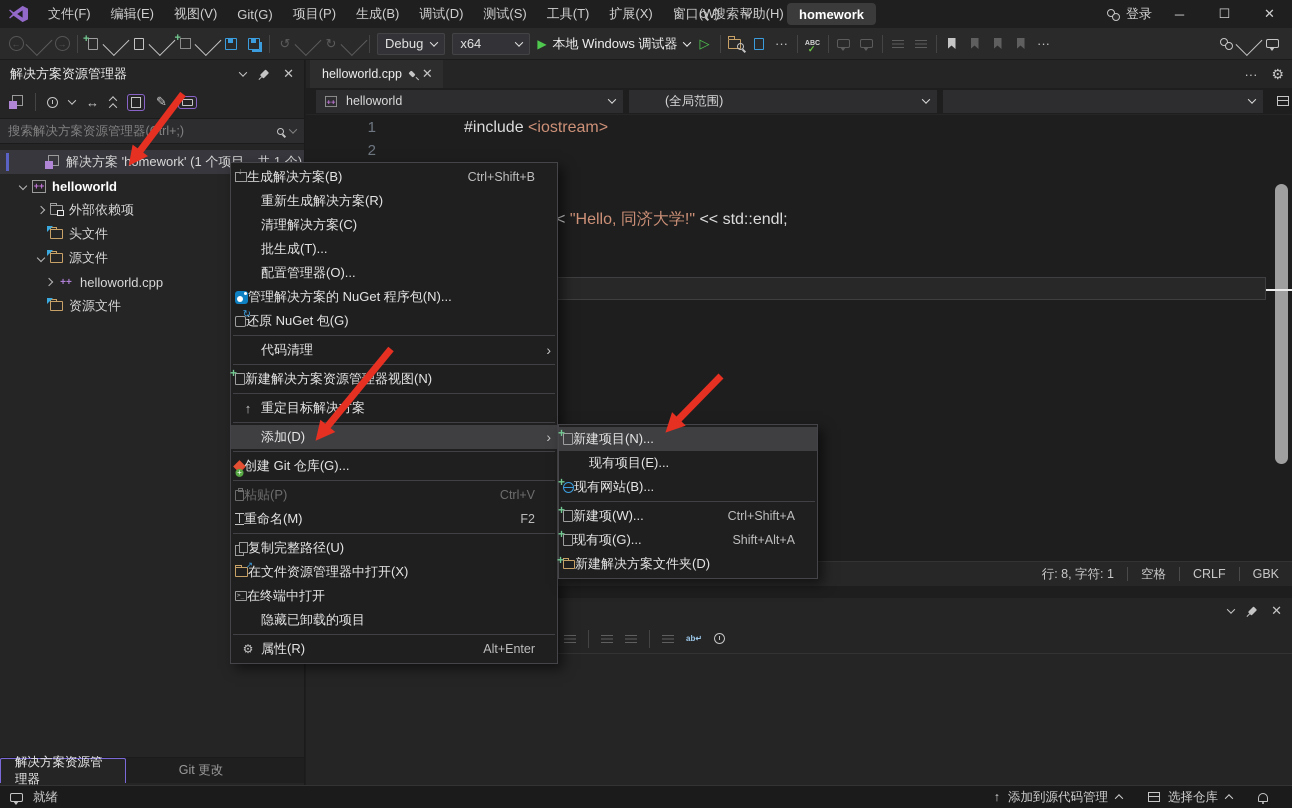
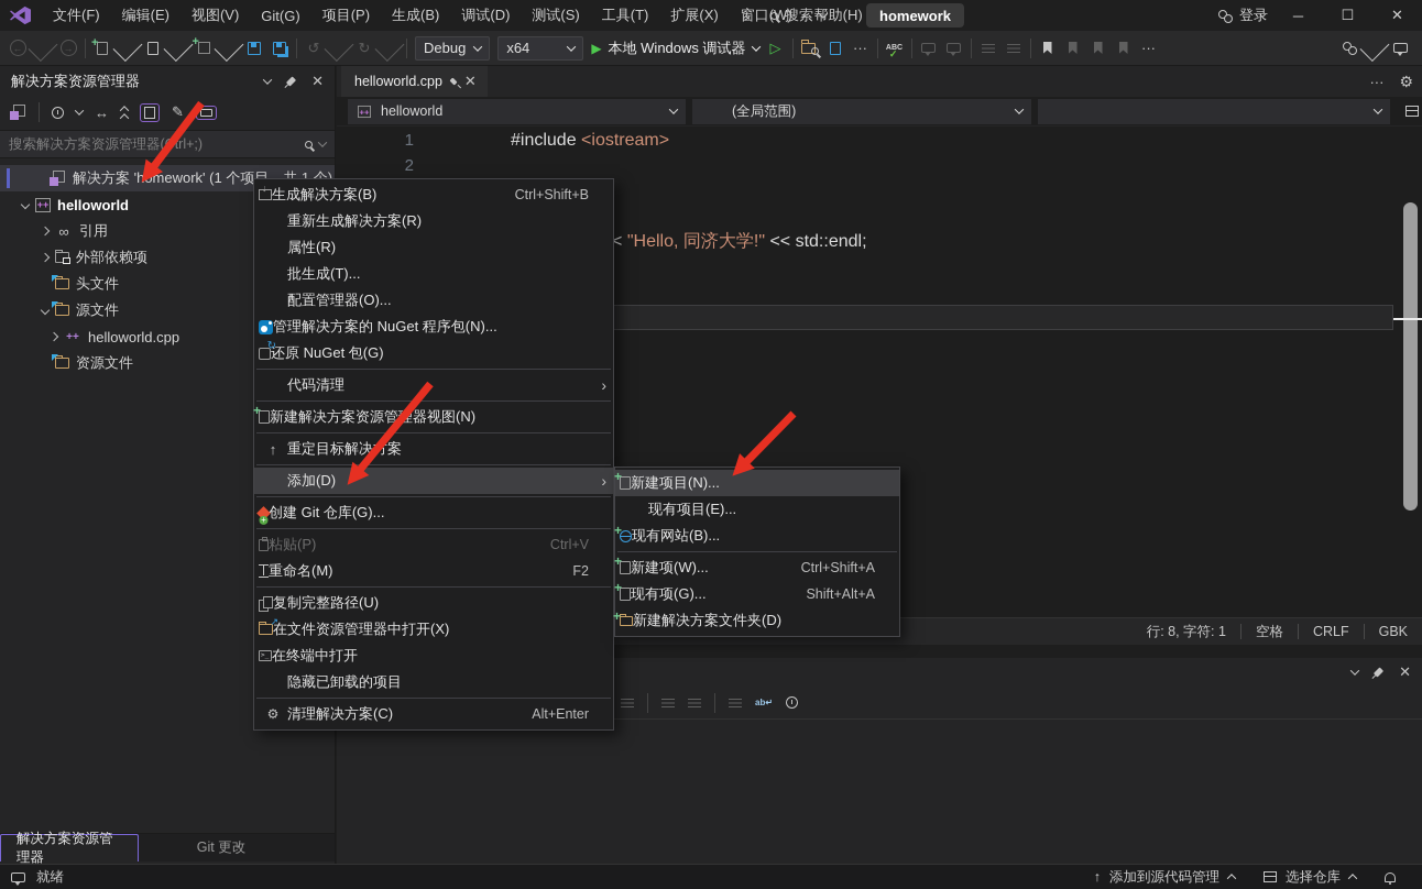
  文件(F)
  编辑(E)
  视图(V)
  Git(G)
  项目(P)
  生成(B)
  调试(D)
  测试(S)
  工具(T)
  扩展(X)
  窗口W)
  帮助(H)
  搜索
  homework
  登录
  ─
  ☐
  ✕
  ←
  →
  ↺
  ↻
  Debug
  x64
  ▶
  本地 Windows 调试器
  ▷
  ···
  ···
  解决方案资源管理器
  ✕
  ↔
  ✎
  搜索解决方案资源管理器(trl+;)
  解决方案 'hmework' (1 个项
  helloworld
+ 引用
  外部依赖项
  头文件
  源文件
  helloworld.cpp
  资源文件
  解决方案资源管理器
  Git 更改
  helloworld.cpp
  ✕
  ···
  ⚙
  helloworld
  (全局范围)
  1
  #include <iostream>
  2
  < "Hello, 同济大学!" << std::endl;
  行: 8, 字符: 1
  空格
  CRLF
  GBK
  ✕
  ab↵
  就绪
  ↑
  添加到源代码管理
  选择仓库
  生成解决方案(B)
  Ctrl+Shift+B
  重新生成解决方案(R)
- 清理解决方案(C)
+ 属性(R)
  批生成(T)...
  配置管理器(O)...
  管理解决方案的 NuGet 程序包(N)...
  还原 NuGet 包(G)
  代码清理
  ›
  新建解决方案资源管器视图(N)
  重定目标解决案
  添加(D)
  ›
  创建 Git 仓库(G)...
  粘贴(P)
  Ctrl+V
  重命名(M)
  F2
  复制完整路径(U)
  在文件资源管理器中打开(X)
  在终端中打开
  隐藏已卸载的项目
- 属性(R)
+ 清理解决方案(C)
  Alt+Enter
  新建项目(N)...
  现有项目(E)...
  现有网站(B)...
  新建项(W)...
  Ctrl+Shift+A
  现有项(G)...
  Shift+Alt+A
  新建解决方案文件夹(D)
